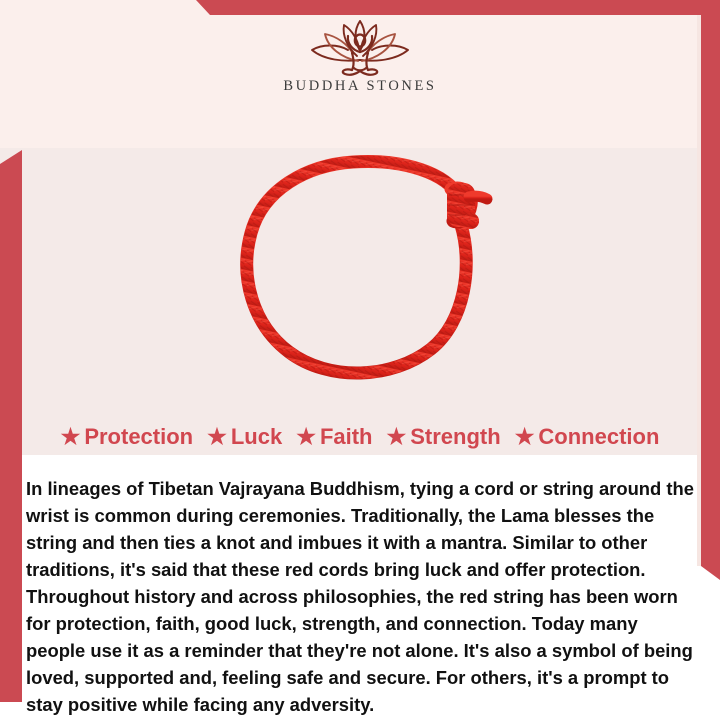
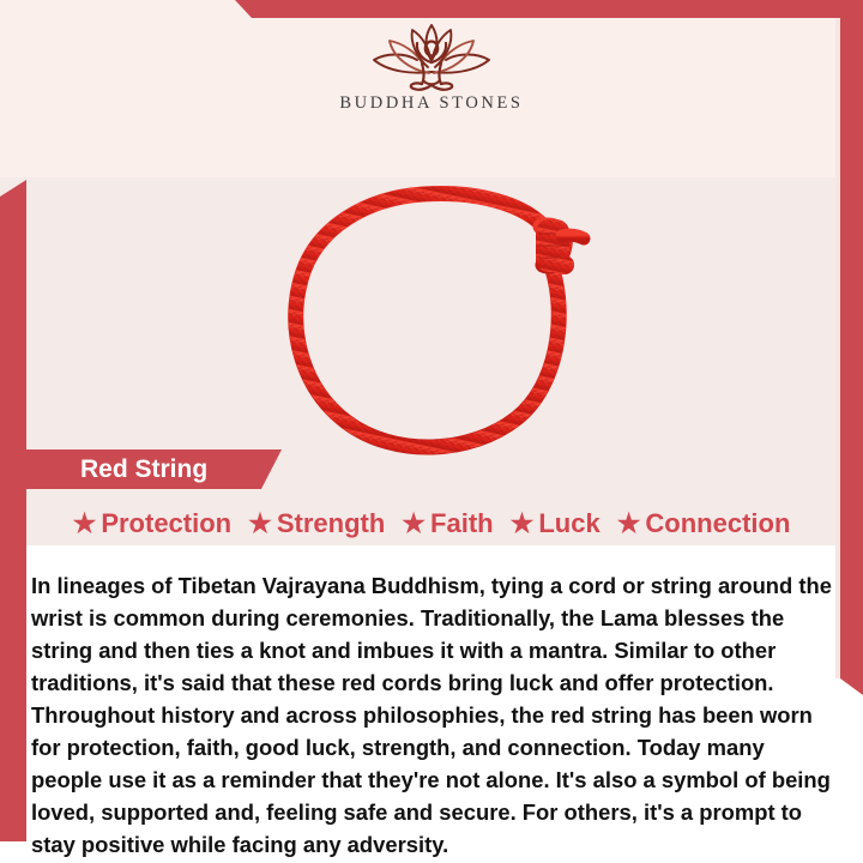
  BUDDHA STONES
+ Red String
  ★
  Protection
  ★
- Luck
+ Strength
  ★
  Faith
  ★
- Strength
+ Luck
  ★
  Connection
  In lineages of Tibetan Vajrayana Buddhism, tying a cord or string around the wrist is common during ceremonies. Traditionally, the Lama blesses the string and then ties a knot and imbues it with a mantra. Similar to other traditions, it's said that these red cords bring luck and offer protection. Throughout history and across philosophies, the red string has been worn for protection, faith, good luck, strength, and connection. Today many people use it as a reminder that they're not alone. It's also a symbol of being loved, supported and, feeling safe and secure. For others, it's a prompt to stay positive while facing any adversity.
